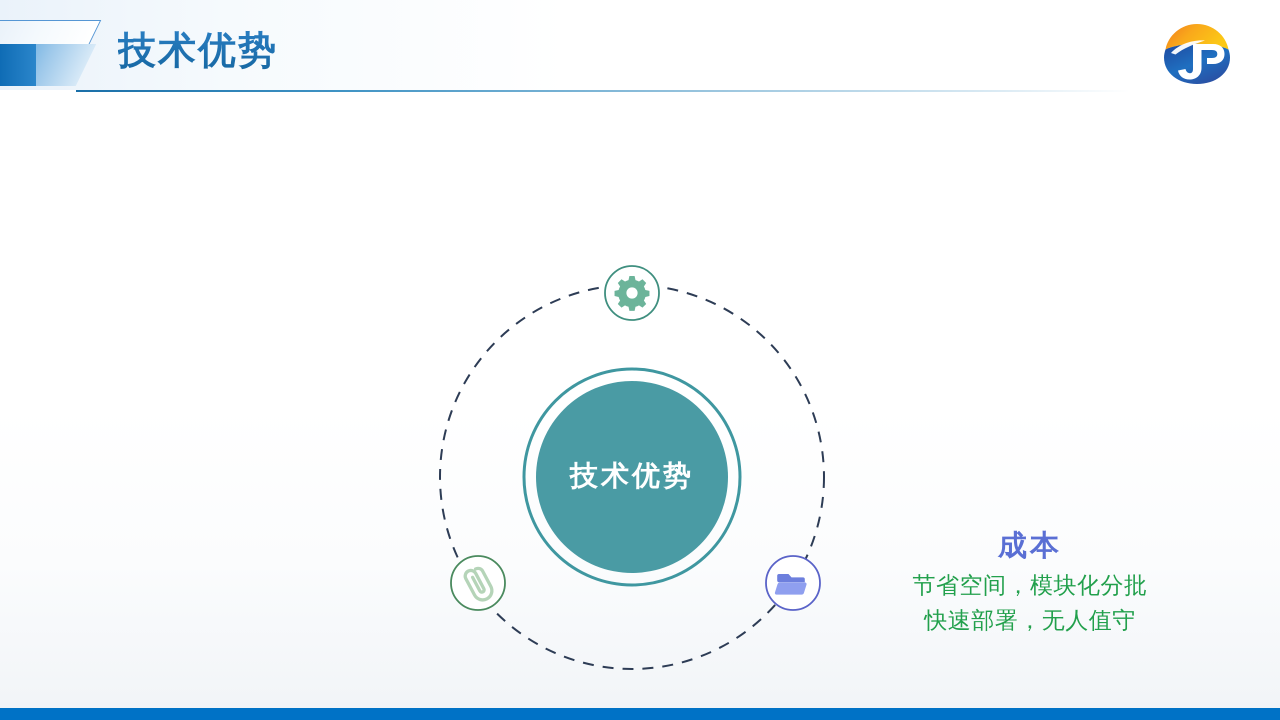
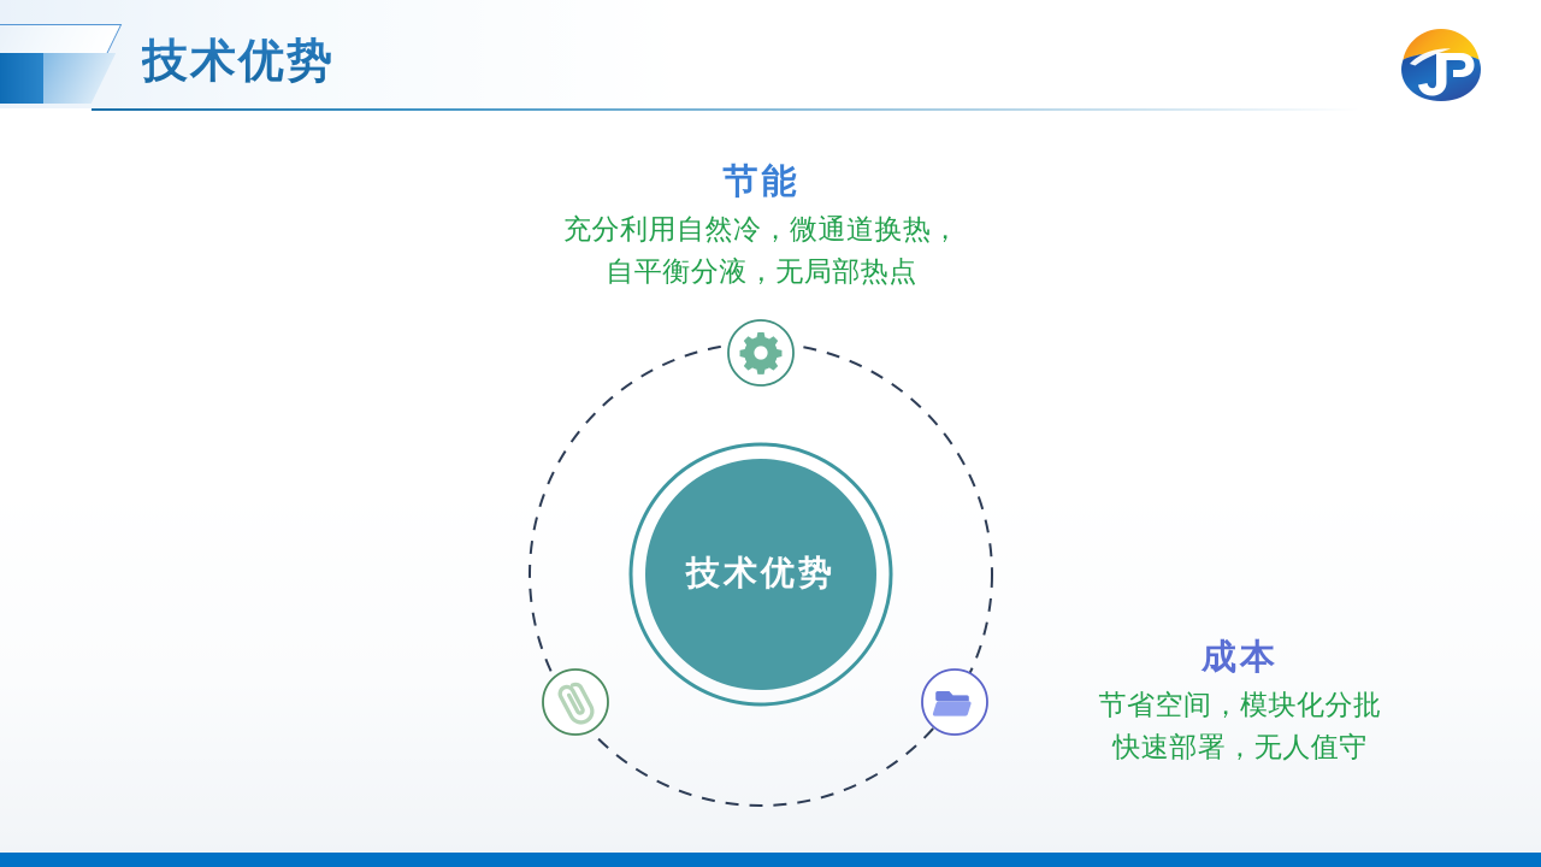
  技术优势
  技术优势
+ 节能
+ 充分利用自然冷，微通道换热，
+ 自平衡分液，无局部热点
  成本
  节省空间，模块化分批
  快速部署，无人值守
